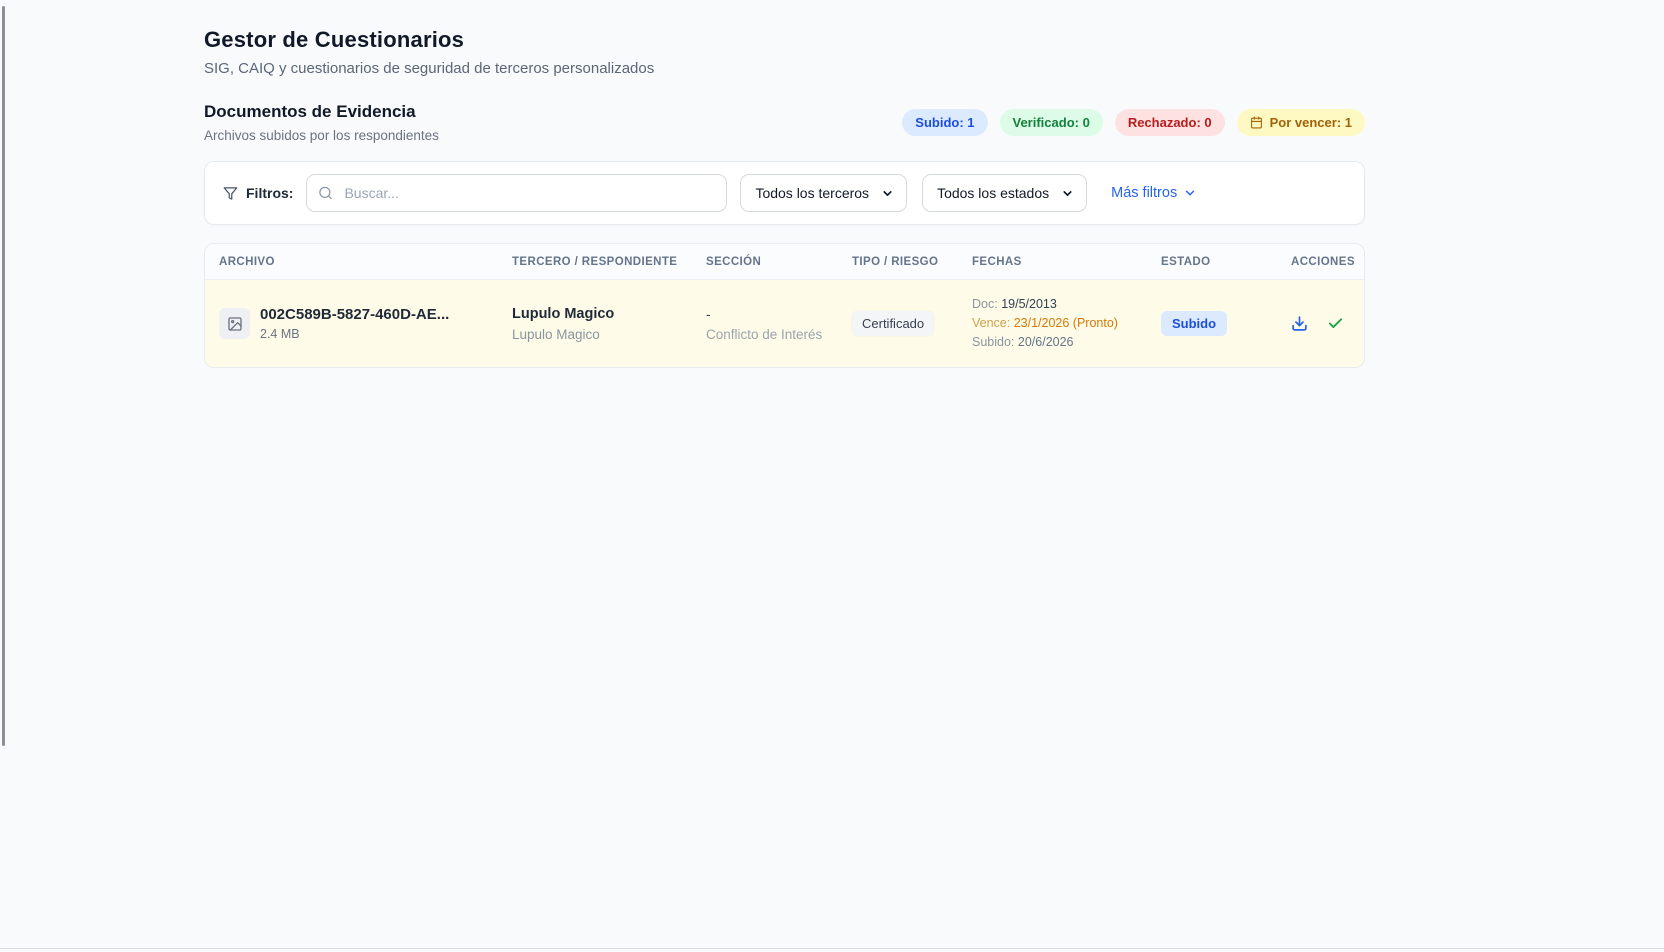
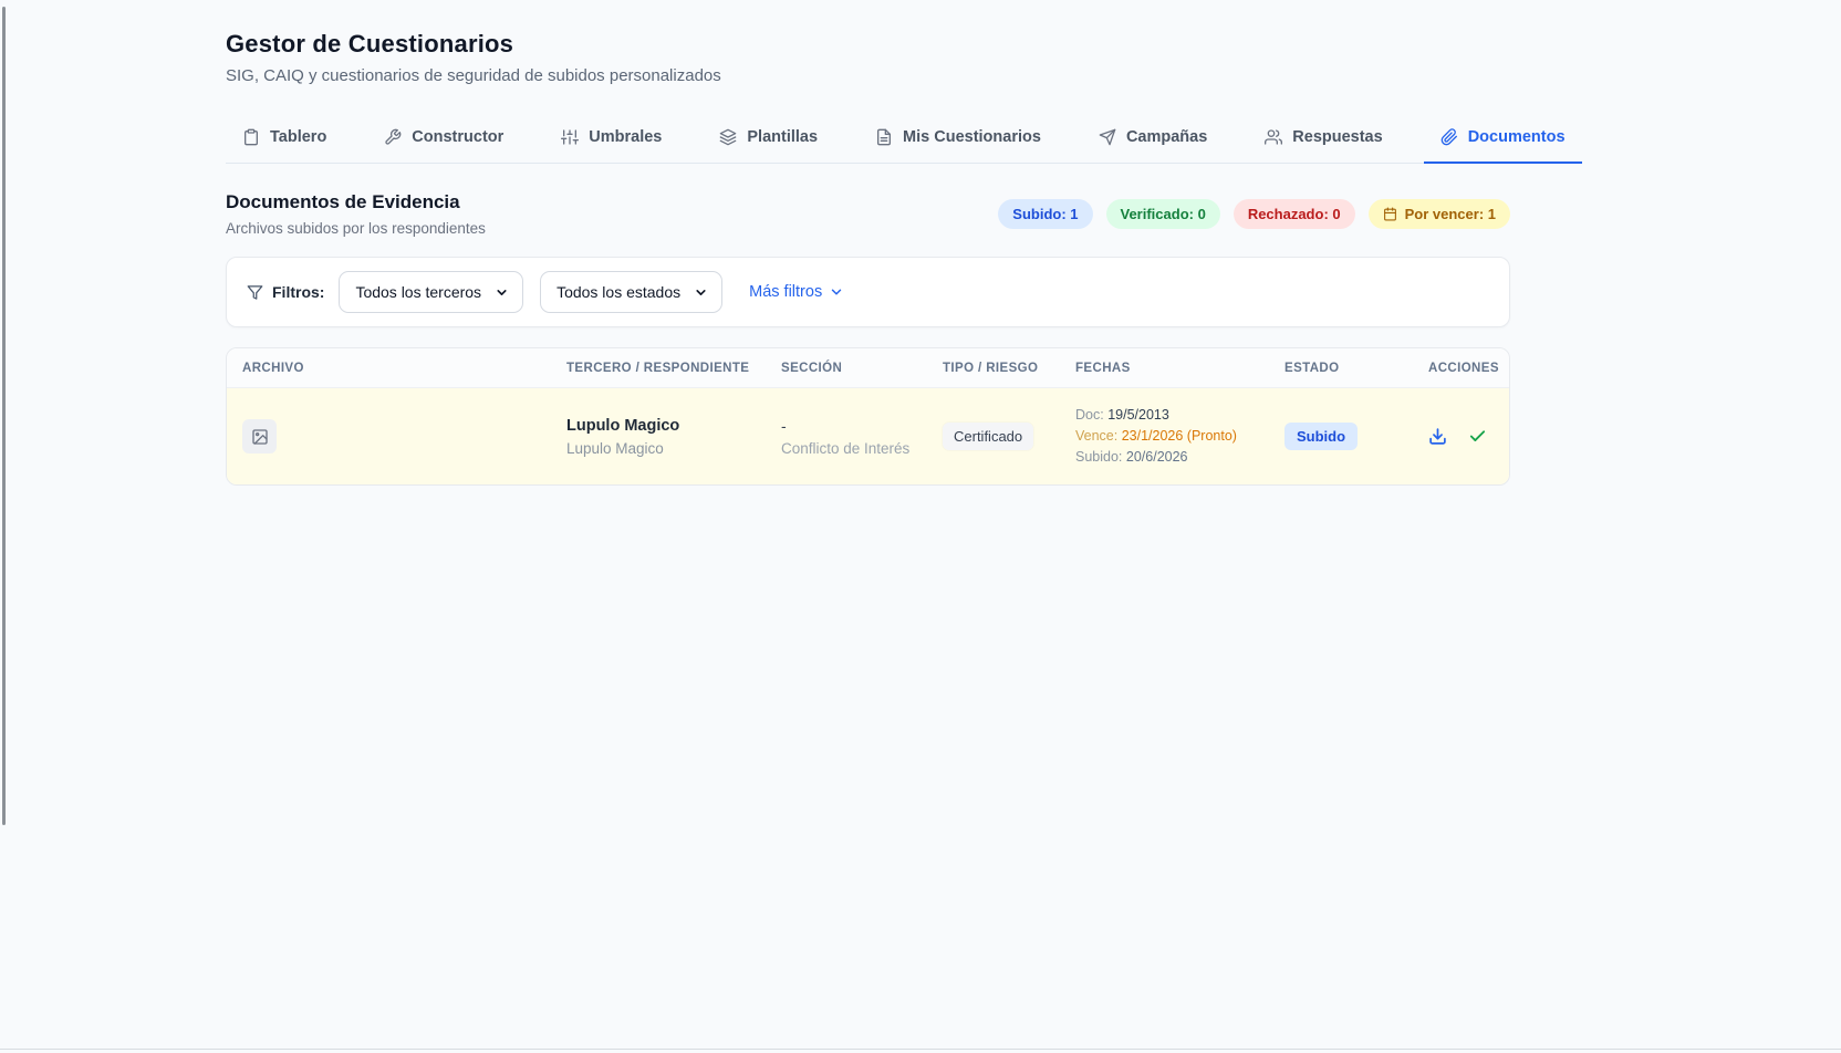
  Gestor de Cuestionarios
- SIG, CAIQ y cuestionarios de seguridad de terceros personalizados
+ SIG, CAIQ y cuestionarios de seguridad de subidos personalizados
+ Tablero
+ Constructor
+ Umbrales
+ Plantillas
+ Mis Cuestionarios
+ Campañas
+ Respuestas
+ Documentos
  Documentos de Evidencia
  Archivos subidos por los respondientes
  Subido: 1
  Verificado: 0
  Rechazado: 0
  Por vencer: 1
  Filtros:
- Buscar...
  Todos los terceros
  Todos los estados
  Más filtros
  ARCHIVO
  TERCERO / RESPONDIENTE
  SECCIÓN
  TIPO / RIESGO
  FECHAS
  ESTADO
  ACCIONES
- 002C589B-5827-460D-AE...
- 2.4 MB
  Lupulo Magico
  Lupulo Magico
  -
  Conflicto de Interés
  Certificado
  Doc: 19/5/2013
  Vence: 23/1/2026 (Pronto)
  Subido: 20/6/2026
  Subido
